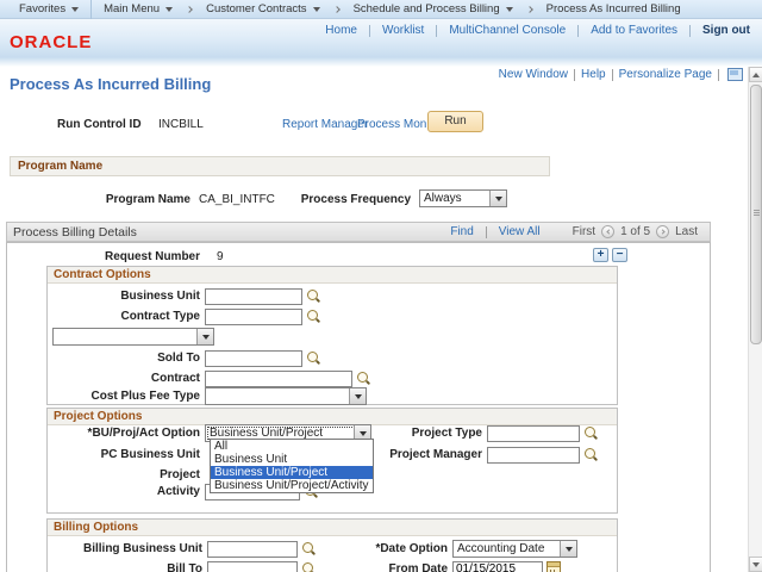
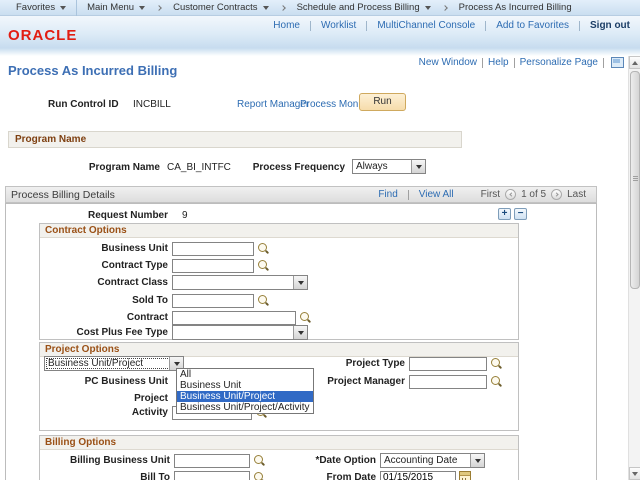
  Favorites
  Main Menu
  Customer Contracts
  Schedule and Process Billing
  Process As Incurred Billing
  ORACLE
  Home
  Worklist
  MultiChannel Console
  Add to Favorites
  Sign out
  New Window
  Help
  Personalize Page
  Process As Incurred Billing
  Run Control ID
  INCBILL
  Report Manager
  Process Mon
  Run
  Program Name
  Program Name
  CA_BI_INTFC
  Process Frequency
  Always
  Process Billing Details
  Find
  View All
  First
  1 of 5
  Last
  Request Number
  9
  +
  −
  Contract Options
  Business Unit
  Contract Type
+ Contract Class
  Sold To
  Contract
  Cost Plus Fee Type
  Project Options
- *BU/Proj/Act Option
  Business Unit/Project
  Project Type
  PC Business Unit
  Project Manager
  Project
  Activity
  All
  Business Unit
  Business Unit/Project
  Business Unit/Project/Activity
  Billing Options
  Billing Business Unit
  *Date Option
  Accounting Date
  Bill To
  From Date
  01/15/2015
